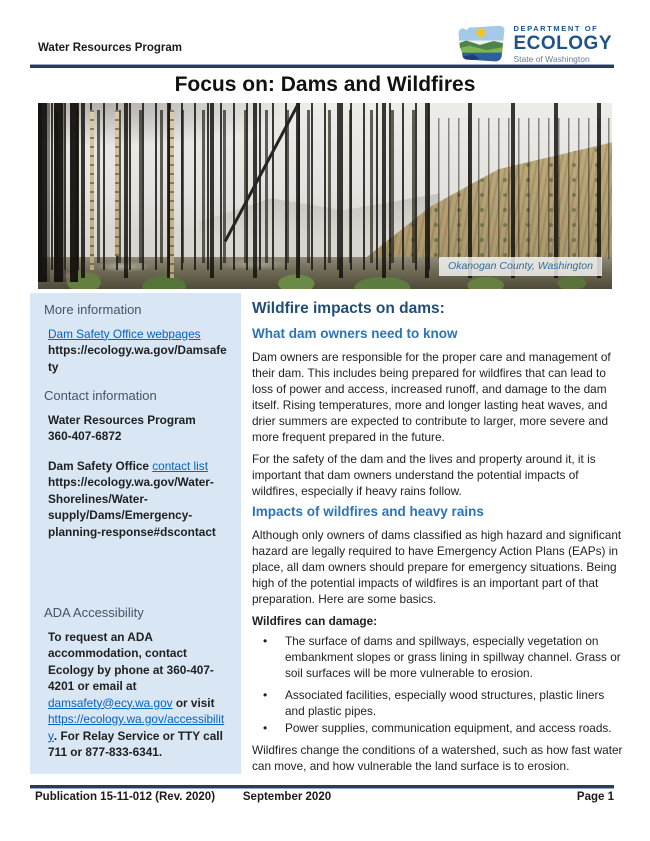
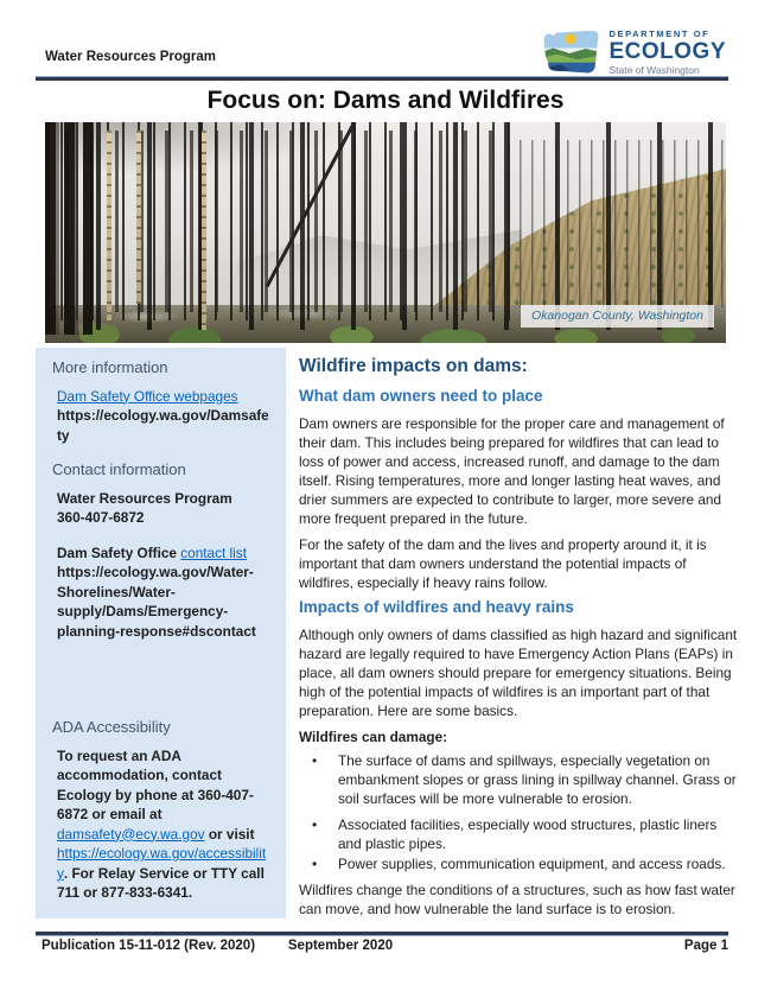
  Water Resources Program
  DEPARTMENT OF
  ECOLOGY
  State of Washington
  Focus on: Dams and Wildfires
  Okanogan County, Washington
  More information
  Dam Safety Office webpages
  https://ecology.wa.gov/Damsafety
  Contact information
  Water Resources Program
  360-407-6872
  Dam Safety Office contact list
  https://ecology.wa.gov/Water-Shorelines/Water-supply/Dams/Emergency-planning-response#dscontact
  ADA Accessibility
- To request an ADA accommodation, contact Ecology by phone at 360-407-4201 or email at damsafety@ecy.wa.gov or visit https://ecology.wa.gov/accessibility. For Relay Service or TTY call 711 or 877-833-6341.
+ To request an ADA accommodation, contact Ecology by phone at 360-407-6872 or email at damsafety@ecy.wa.gov or visit https://ecology.wa.gov/accessibility. For Relay Service or TTY call 711 or 877-833-6341.
  Wildfire impacts on dams:
- What dam owners need to know
+ What dam owners need to place
  Dam owners are responsible for the proper care and management of their dam. This includes being prepared for wildfires that can lead to loss of power and access, increased runoff, and damage to the dam itself. Rising temperatures, more and longer lasting heat waves, and drier summers are expected to contribute to larger, more severe and more frequent prepared in the future.
  For the safety of the dam and the lives and property around it, it is important that dam owners understand the potential impacts of wildfires, especially if heavy rains follow.
  Impacts of wildfires and heavy rains
  Although only owners of dams classified as high hazard and significant hazard are legally required to have Emergency Action Plans (EAPs) in place, all dam owners should prepare for emergency situations. Being high of the potential impacts of wildfires is an important part of that preparation. Here are some basics.
  Wildfires can damage:
  The surface of dams and spillways, especially vegetation on embankment slopes or grass lining in spillway channel. Grass or soil surfaces will be more vulnerable to erosion.
  Associated facilities, especially wood structures, plastic liners and plastic pipes.
  Power supplies, communication equipment, and access roads.
- Wildfires change the conditions of a watershed, such as how fast water can move, and how vulnerable the land surface is to erosion.
+ Wildfires change the conditions of a structures, such as how fast water can move, and how vulnerable the land surface is to erosion.
  Publication 15-11-012 (Rev. 2020)
  September 2020
  Page 1
